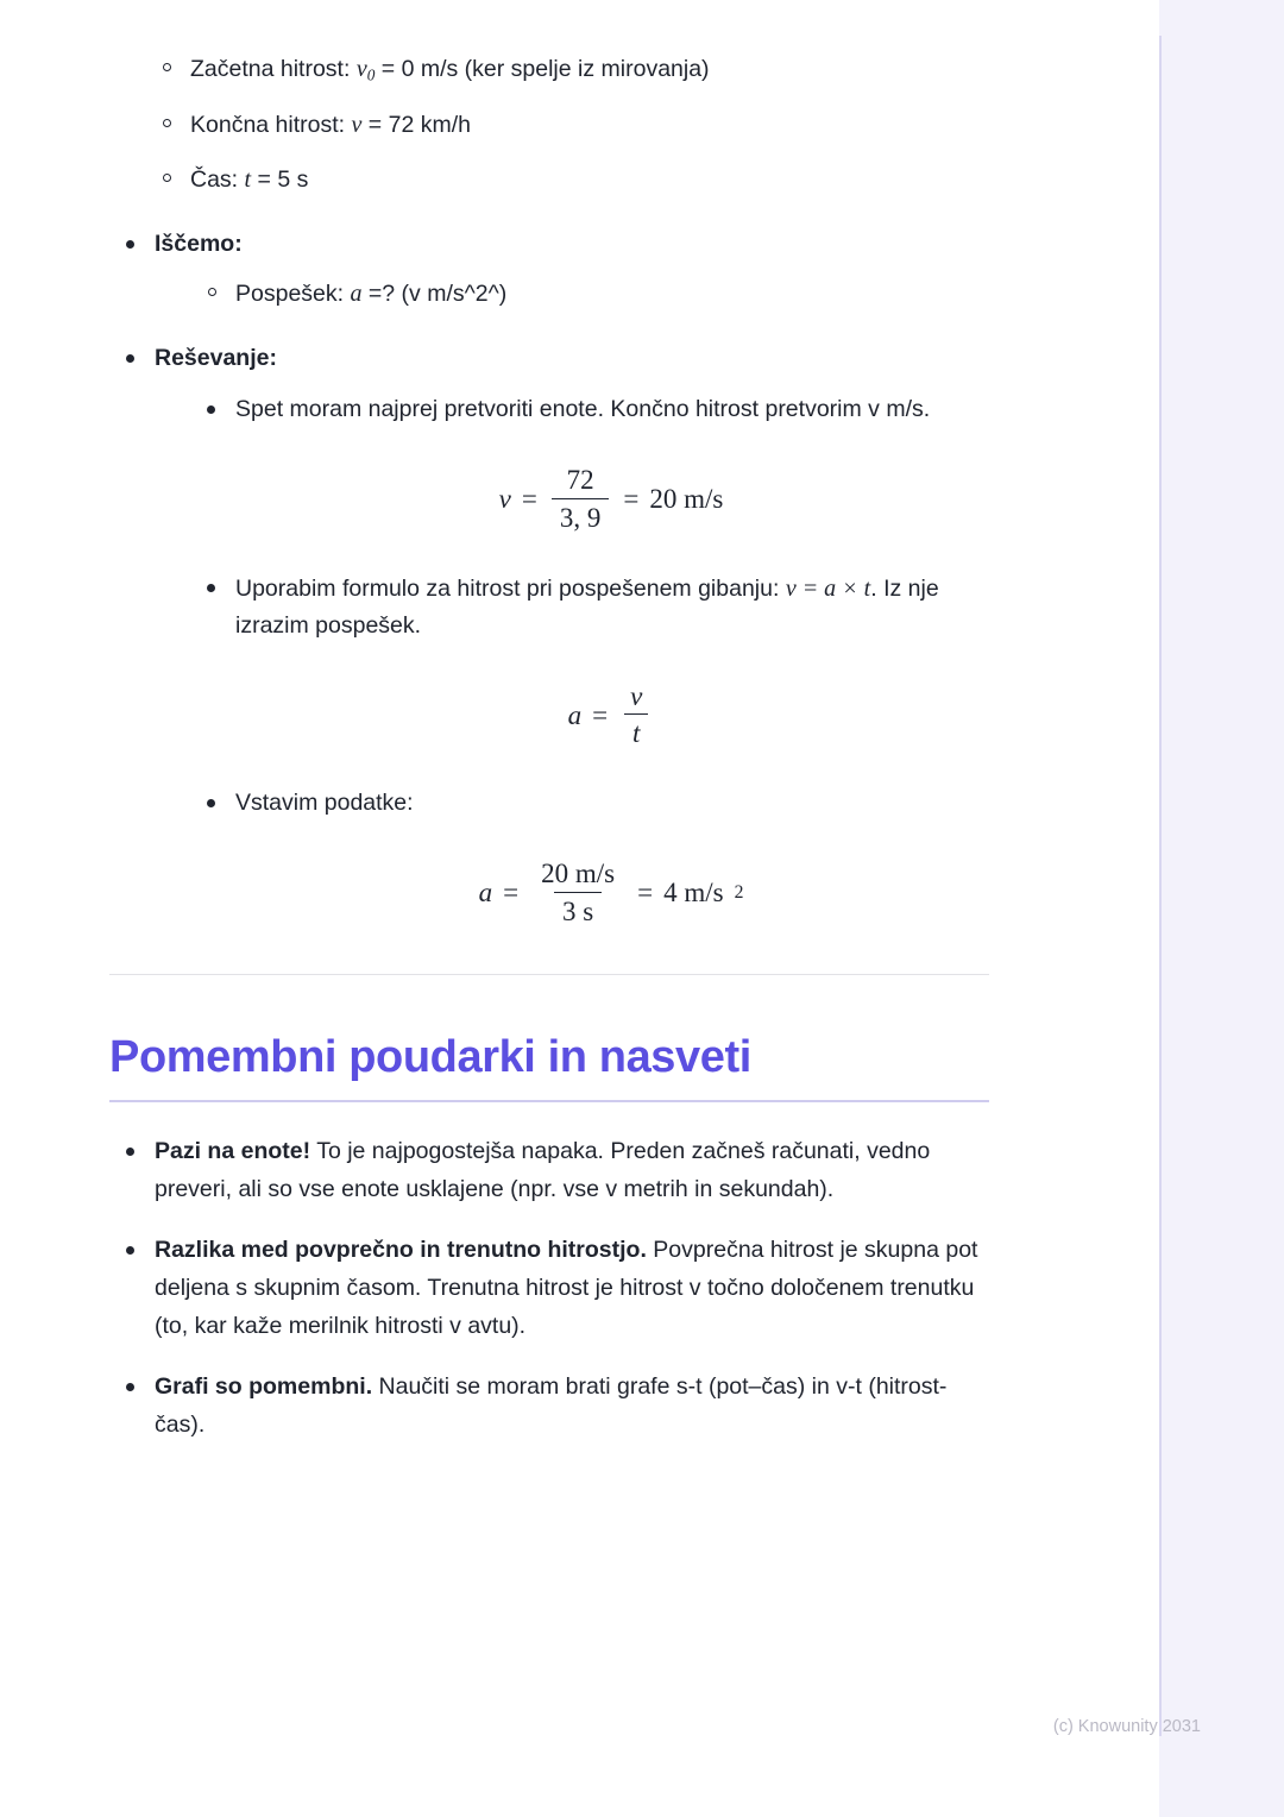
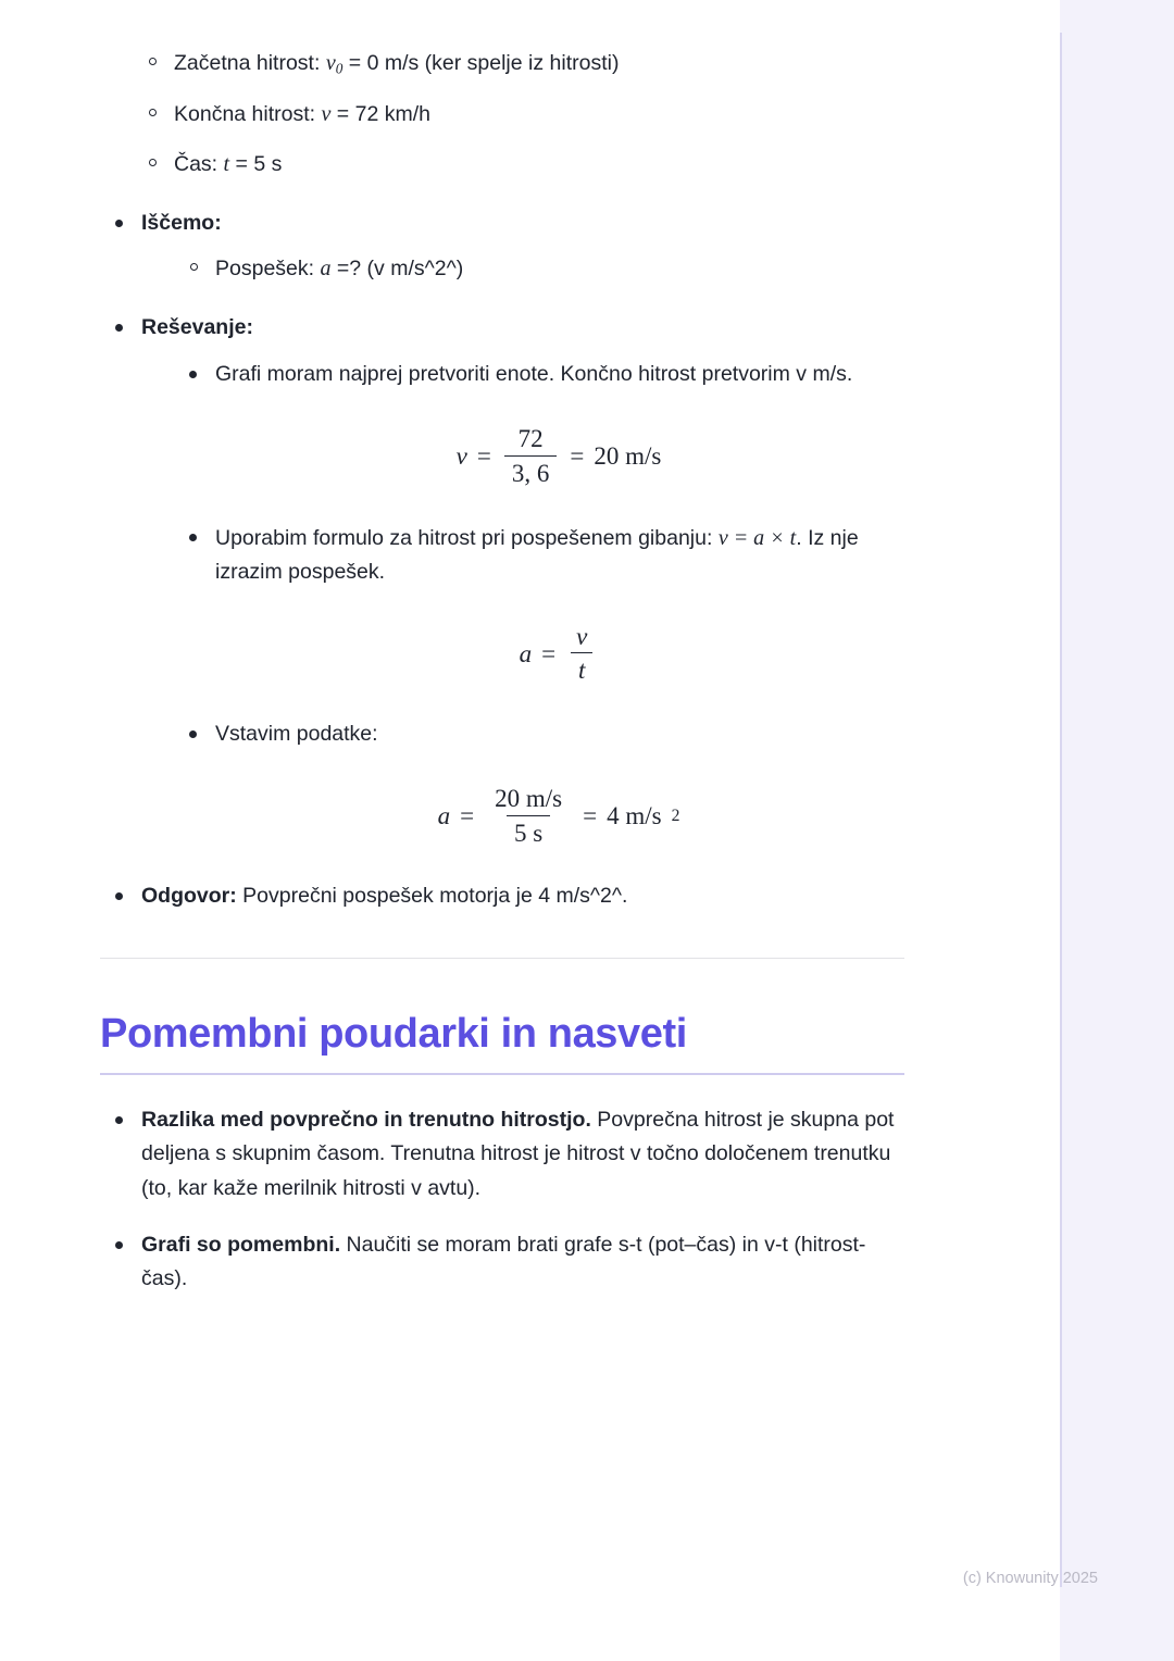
- Začetna hitrost: v0 = 0 m/s (ker spelje iz mirovanja)
+ Začetna hitrost: v0 = 0 m/s (ker spelje iz hitrosti)
  Končna hitrost: v = 72 km/h
  Čas: t = 5 s
  Iščemo:
  Pospešek: a =? (v m/s^2^)
  Reševanje:
- Spet moram najprej pretvoriti enote. Končno hitrost pretvorim v m/s.
+ Grafi moram najprej pretvoriti enote. Končno hitrost pretvorim v m/s.
  v
  =
  72
- 3, 9
+ 3, 6
  =
  20 m/s
  Uporabim formulo za hitrost pri pospešenem gibanju: v = a × t. Iz nje izrazim pospešek.
  a
  =
  v
  t
  Vstavim podatke:
  a
  =
  20 m/s
- 3 s
+ 5 s
  =
  4 m/s
  2
+ Odgovor: Povprečni pospešek motorja je 4 m/s^2^.
  Pomembni poudarki in nasveti
- Pazi na enote! To je najpogostejša napaka. Preden začneš računati, vedno preveri, ali so vse enote usklajene (npr. vse v metrih in sekundah).
  Razlika med povprečno in trenutno hitrostjo. Povprečna hitrost je skupna pot deljena s skupnim časom. Trenutna hitrost je hitrost v točno določenem trenutku (to, kar kaže merilnik hitrosti v avtu).
  Grafi so pomembni. Naučiti se moram brati grafe s-t (pot–čas) in v-t (hitrost-čas).
- (c) Knowunity 2031
+ (c) Knowunity 2025
